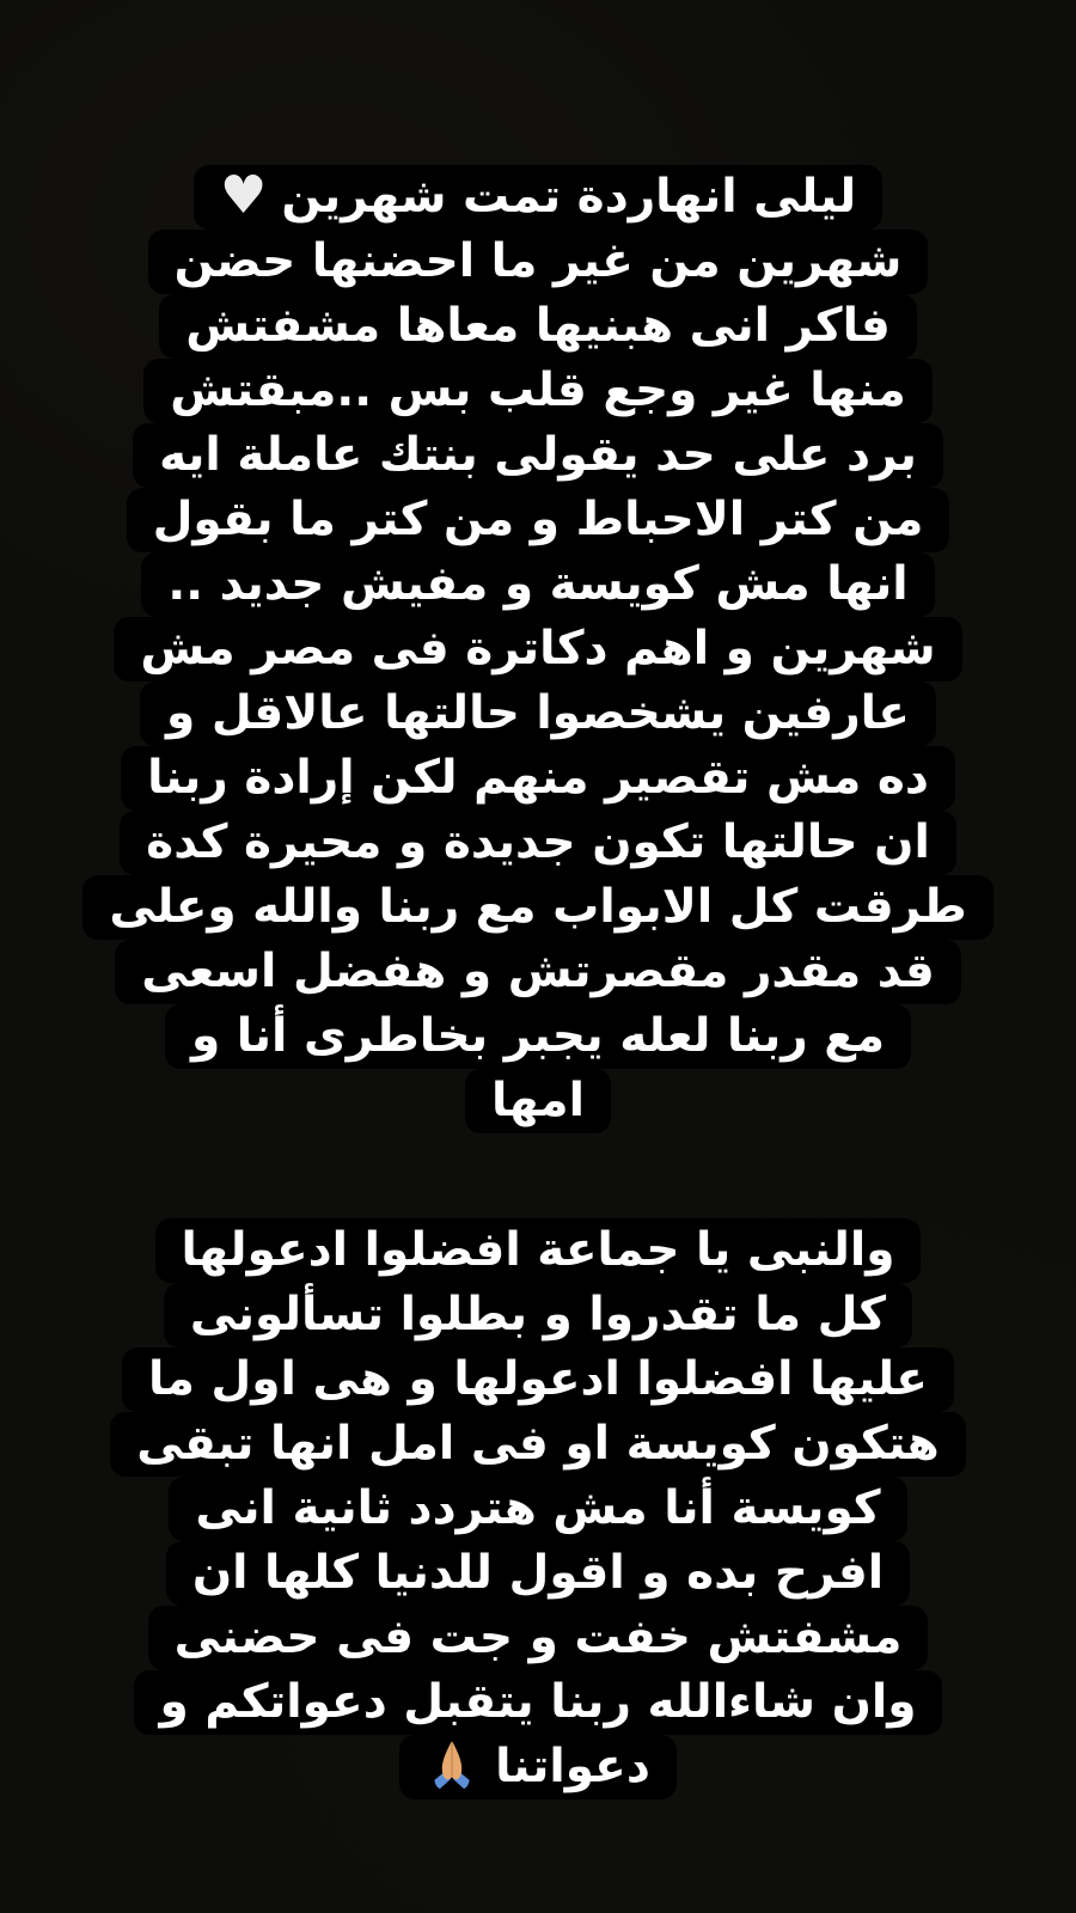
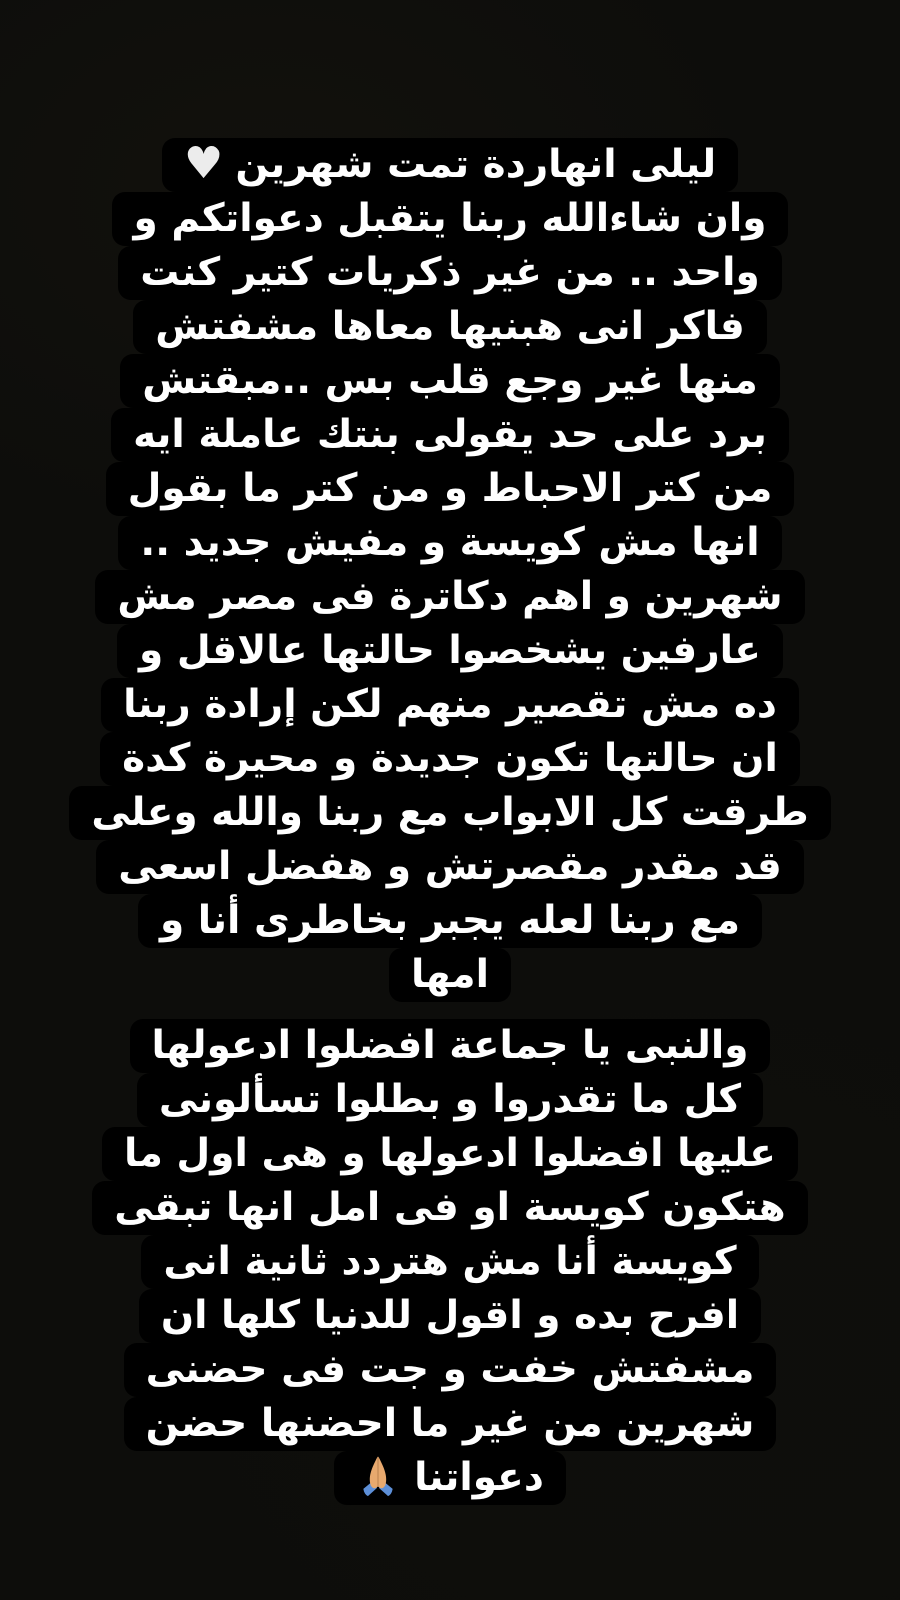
  ليلى انهاردة تمت شهرين♥
- شهرين من غير ما احضنها حضن
+ وان شاءالله ربنا يتقبل دعواتكم و
+ واحد .. من غير ذكريات كتير كنت
  فاكر انى هبنيها معاها مشفتش
  منها غير وجع قلب بس ..مبقتش
  برد على حد يقولى بنتك عاملة ايه
  من كتر الاحباط و من كتر ما بقول
  انها مش كويسة و مفيش جديد ..
  شهرين و اهم دكاترة فى مصر مش
  عارفين يشخصوا حالتها عالاقل و
  ده مش تقصير منهم لكن إرادة ربنا
  ان حالتها تكون جديدة و محيرة كدة
  طرقت كل الابواب مع ربنا والله وعلى
  قد مقدر مقصرتش و هفضل اسعى
  مع ربنا لعله يجبر بخاطرى أنا و
  امها
  والنبى يا جماعة افضلوا ادعولها
  كل ما تقدروا و بطلوا تسألونى
  عليها افضلوا ادعولها و هى اول ما
  هتكون كويسة او فى امل انها تبقى
  كويسة أنا مش هتردد ثانية انى
  افرح بده و اقول للدنيا كلها ان
  مشفتش خفت و جت فى حضنى
- وان شاءالله ربنا يتقبل دعواتكم و
+ شهرين من غير ما احضنها حضن
  دعواتنا
